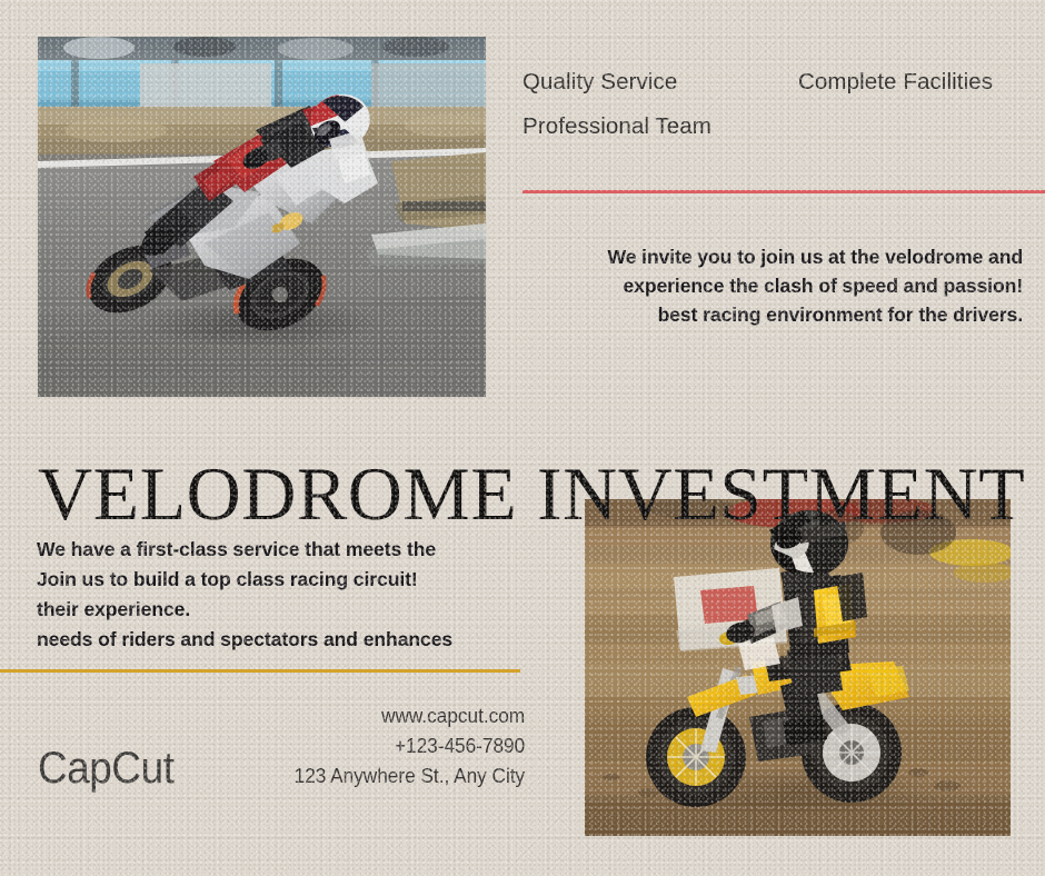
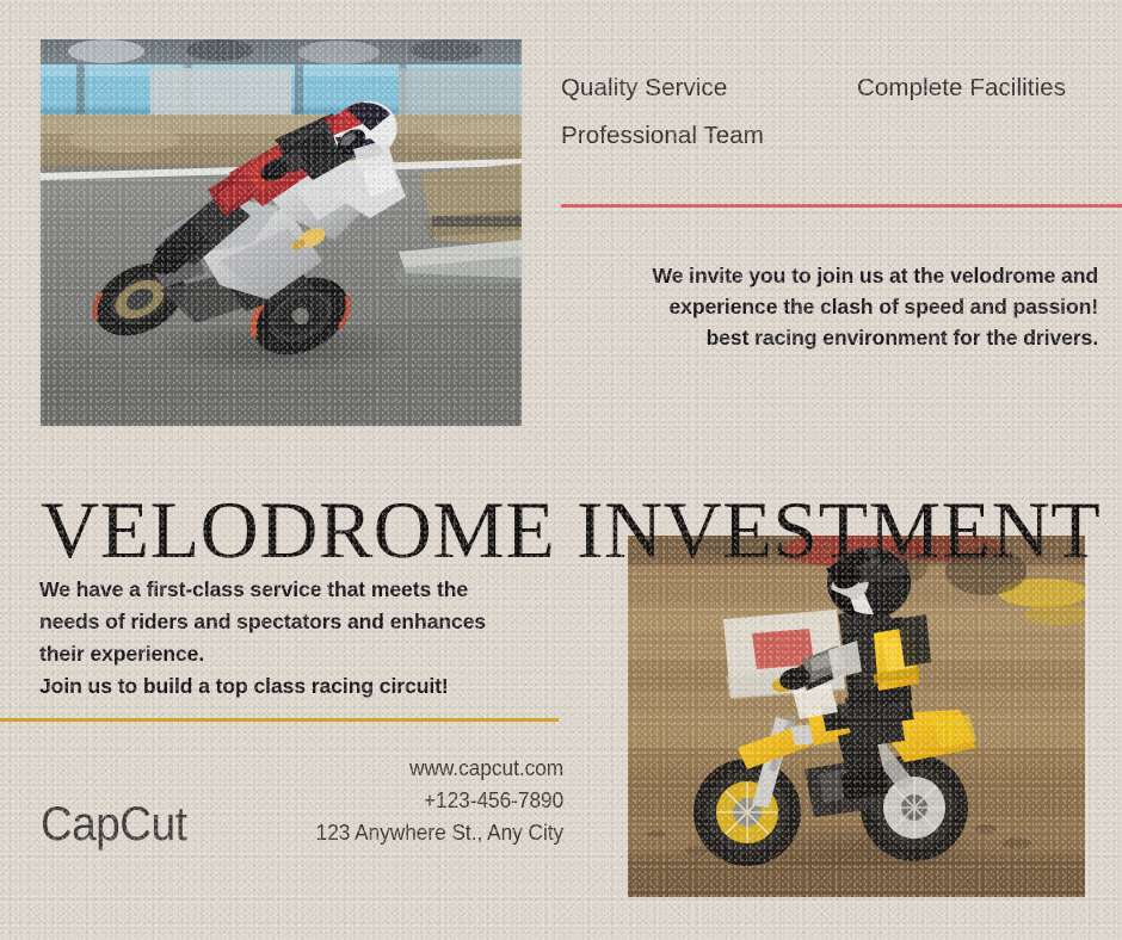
  Quality Service
  Complete Facilities
  Professional Team
  We invite you to join us at the velodrome and
  experience the clash of speed and passion!
  best racing environment for the drivers.
  VELODROME INVESTMENT
  We have a first-class service that meets the
- Join us to build a top class racing circuit!
+ needs of riders and spectators and enhances
  their experience.
- needs of riders and spectators and enhances
+ Join us to build a top class racing circuit!
  www.capcut.com
  +123-456-7890
  123 Anywhere St., Any City
  CapCut
